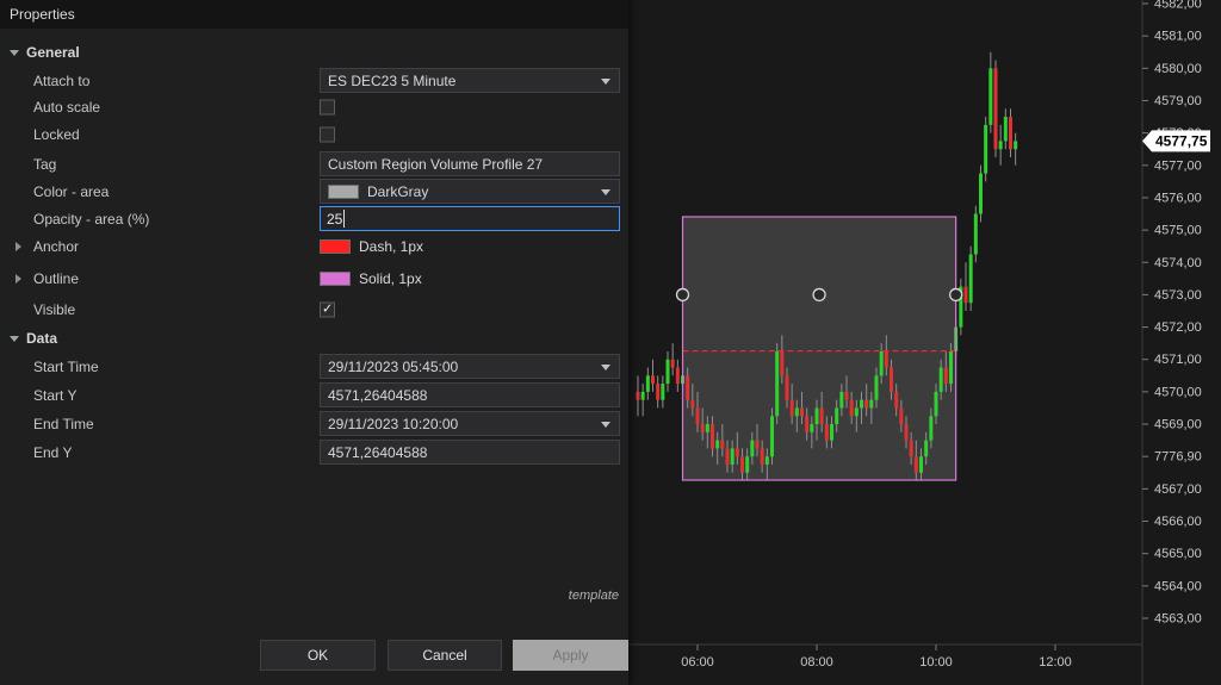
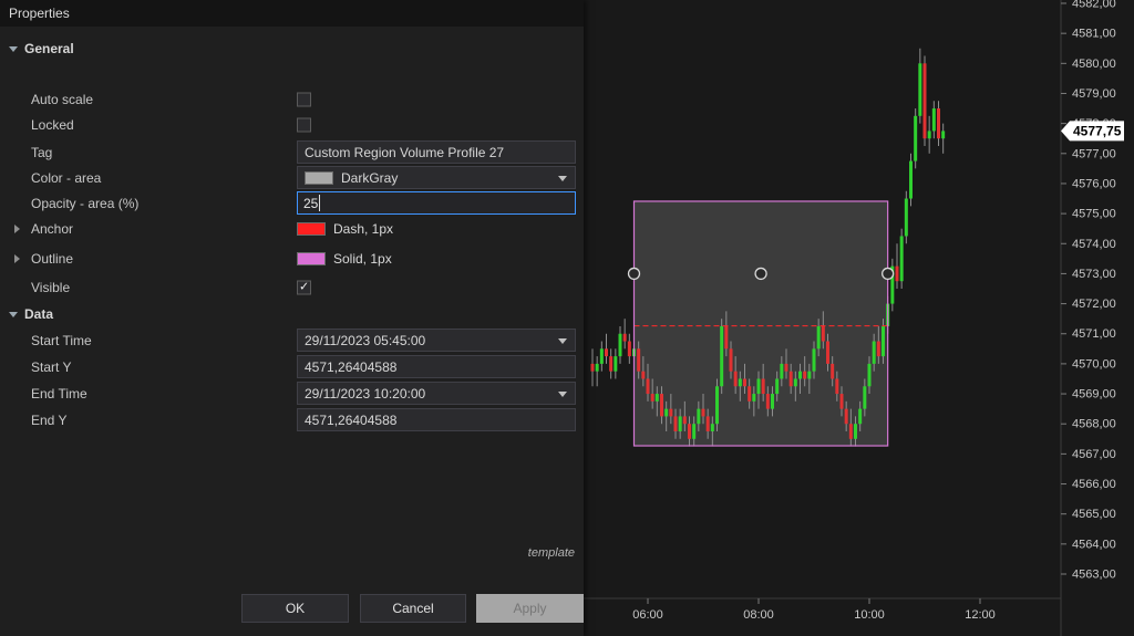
  4582,00
  4581,00
  4580,00
  4579,00
  4577,00
  4576,00
  4575,00
  4574,00
  4573,00
  4572,00
  4571,00
  4570,00
  4569,00
- 7776,90
+ 4568,00
  4567,00
  4566,00
  4565,00
  4564,00
  4563,00
  06:00
  08:00
  10:00
  12:00
  4577,75
  Properties
  General
- Attach to
- ES DEC23 5 Minute
  Auto scale
  Locked
  Tag
  Custom Region Volume Profile 27
  Color - area
  DarkGray
  Opacity - area (%)
  25
  Anchor
  Dash, 1px
  Outline
  Solid, 1px
  Visible
  Data
  Start Time
  29/11/2023 05:45:00
  Start Y
  4571,26404588
  End Time
  29/11/2023 10:20:00
  End Y
  4571,26404588
  template
  OK
  Cancel
  Apply
